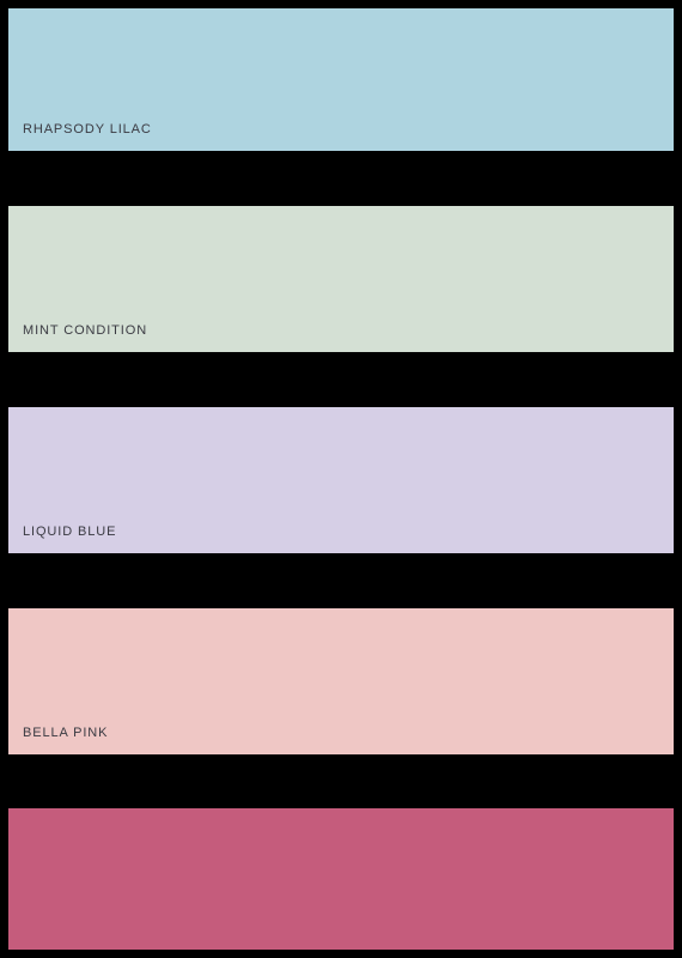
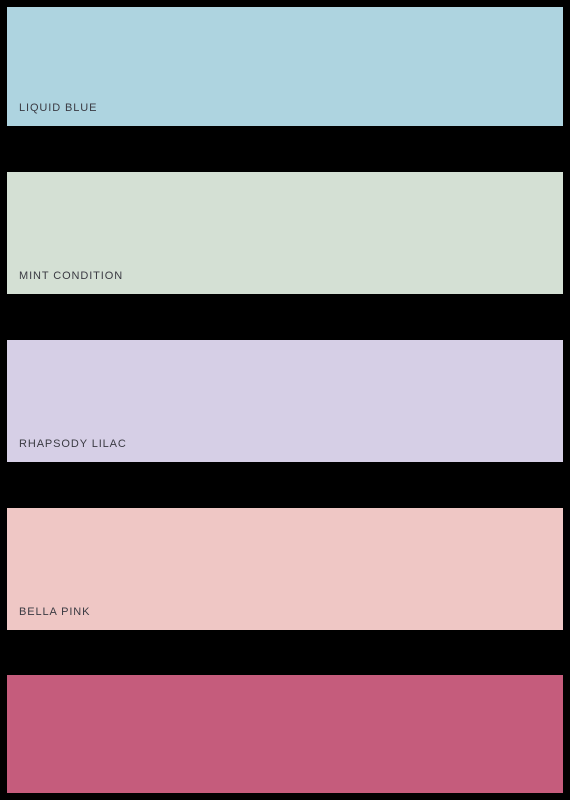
- RHAPSODY LILAC
+ LIQUID BLUE
  MINT CONDITION
- LIQUID BLUE
+ RHAPSODY LILAC
  BELLA PINK
